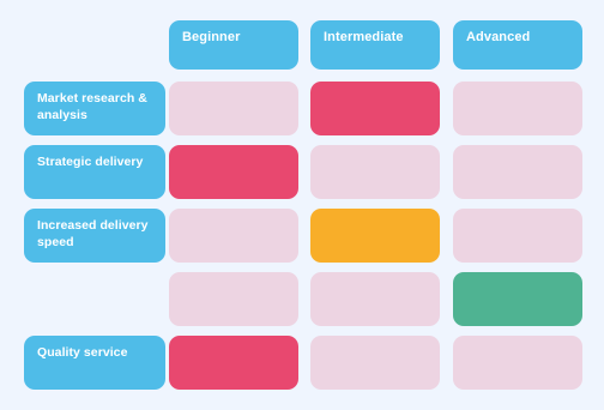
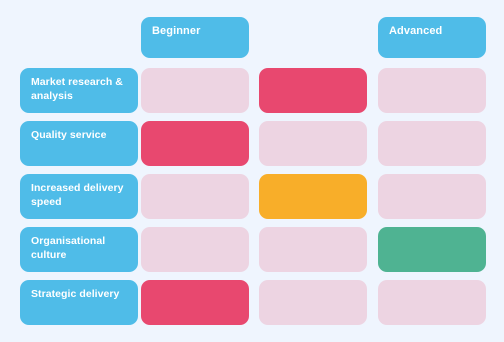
  Beginner
- Intermediate
  Advanced
  Market research & analysis
- Strategic delivery
+ Quality service
  Increased delivery speed
+ Organisational culture
- Quality service
+ Strategic delivery
